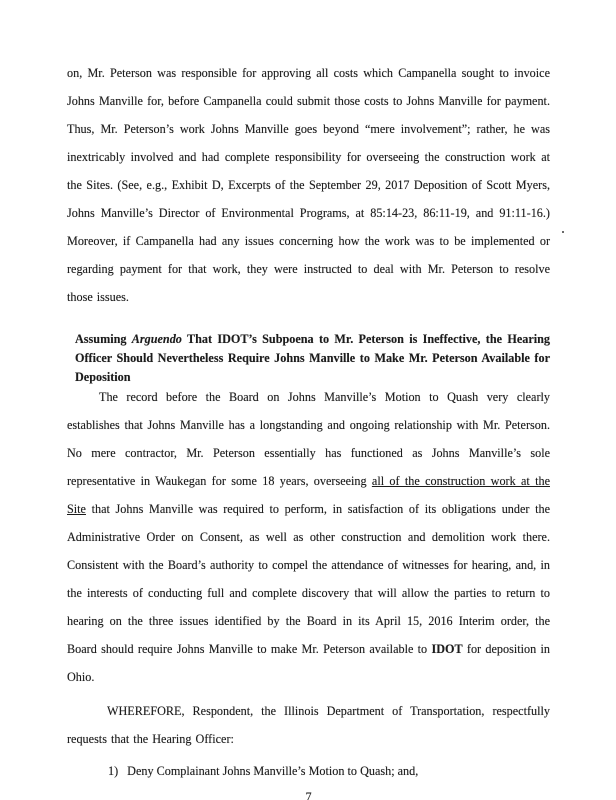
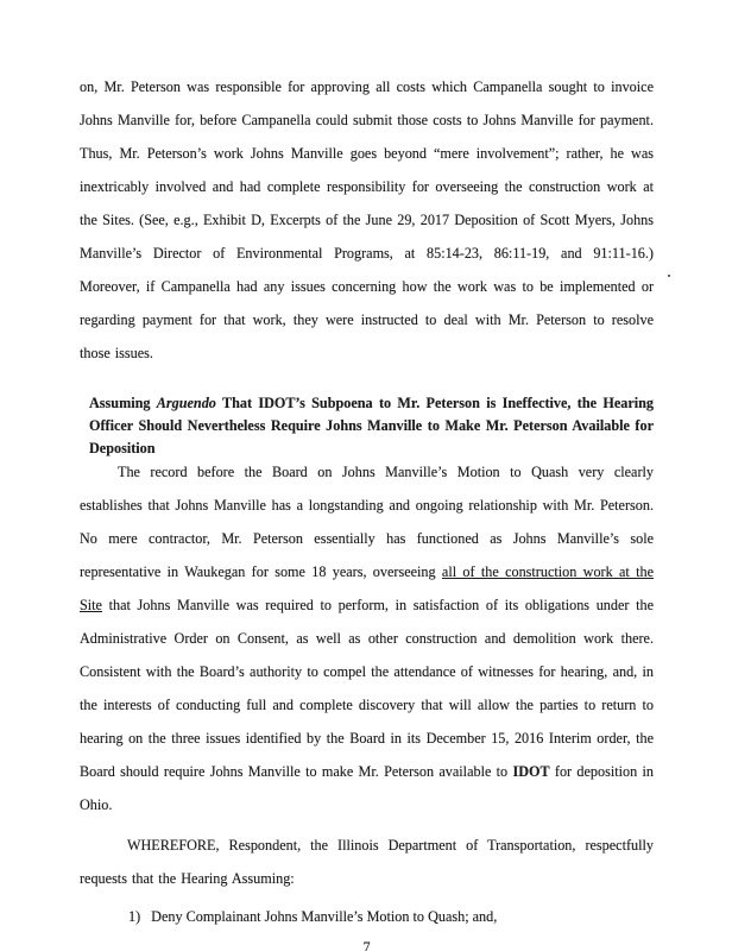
- on, Mr. Peterson was responsible for approving all costs which Campanella sought to invoice Johns Manville for, before Campanella could submit those costs to Johns Manville for payment. Thus, Mr. Peterson’s work Johns Manville goes beyond “mere involvement”; rather, he was inextricably involved and had complete responsibility for overseeing the construction work at the Sites. (See, e.g., Exhibit D, Excerpts of the September 29, 2017 Deposition of Scott Myers, Johns Manville’s Director of Environmental Programs, at 85:14-23, 86:11-19, and 91:11-16.) Moreover, if Campanella had any issues concerning how the work was to be implemented or regarding payment for that work, they were instructed to deal with Mr. Peterson to resolve those issues.
+ on, Mr. Peterson was responsible for approving all costs which Campanella sought to invoice Johns Manville for, before Campanella could submit those costs to Johns Manville for payment. Thus, Mr. Peterson’s work Johns Manville goes beyond “mere involvement”; rather, he was inextricably involved and had complete responsibility for overseeing the construction work at the Sites. (See, e.g., Exhibit D, Excerpts of the June 29, 2017 Deposition of Scott Myers, Johns Manville’s Director of Environmental Programs, at 85:14-23, 86:11-19, and 91:11-16.) Moreover, if Campanella had any issues concerning how the work was to be implemented or regarding payment for that work, they were instructed to deal with Mr. Peterson to resolve those issues.
  Assuming Arguendo That IDOT’s Subpoena to Mr. Peterson is Ineffective, the Hearing Officer Should Nevertheless Require Johns Manville to Make Mr. Peterson Available for Deposition
- The record before the Board on Johns Manville’s Motion to Quash very clearly establishes that Johns Manville has a longstanding and ongoing relationship with Mr. Peterson. No mere contractor, Mr. Peterson essentially has functioned as Johns Manville’s sole representative in Waukegan for some 18 years, overseeing all of the construction work at the Site that Johns Manville was required to perform, in satisfaction of its obligations under the Administrative Order on Consent, as well as other construction and demolition work there. Consistent with the Board’s authority to compel the attendance of witnesses for hearing, and, in the interests of conducting full and complete discovery that will allow the parties to return to hearing on the three issues identified by the Board in its April 15, 2016 Interim order, the Board should require Johns Manville to make Mr. Peterson available to IDOT for deposition in Ohio.
+ The record before the Board on Johns Manville’s Motion to Quash very clearly establishes that Johns Manville has a longstanding and ongoing relationship with Mr. Peterson. No mere contractor, Mr. Peterson essentially has functioned as Johns Manville’s sole representative in Waukegan for some 18 years, overseeing all of the construction work at the Site that Johns Manville was required to perform, in satisfaction of its obligations under the Administrative Order on Consent, as well as other construction and demolition work there. Consistent with the Board’s authority to compel the attendance of witnesses for hearing, and, in the interests of conducting full and complete discovery that will allow the parties to return to hearing on the three issues identified by the Board in its December 15, 2016 Interim order, the Board should require Johns Manville to make Mr. Peterson available to IDOT for deposition in Ohio.
- WHEREFORE, Respondent, the Illinois Department of Transportation, respectfully requests that the Hearing Officer:
+ WHEREFORE, Respondent, the Illinois Department of Transportation, respectfully requests that the Hearing Assuming:
  1) Deny Complainant Johns Manville’s Motion to Quash; and,
  7
